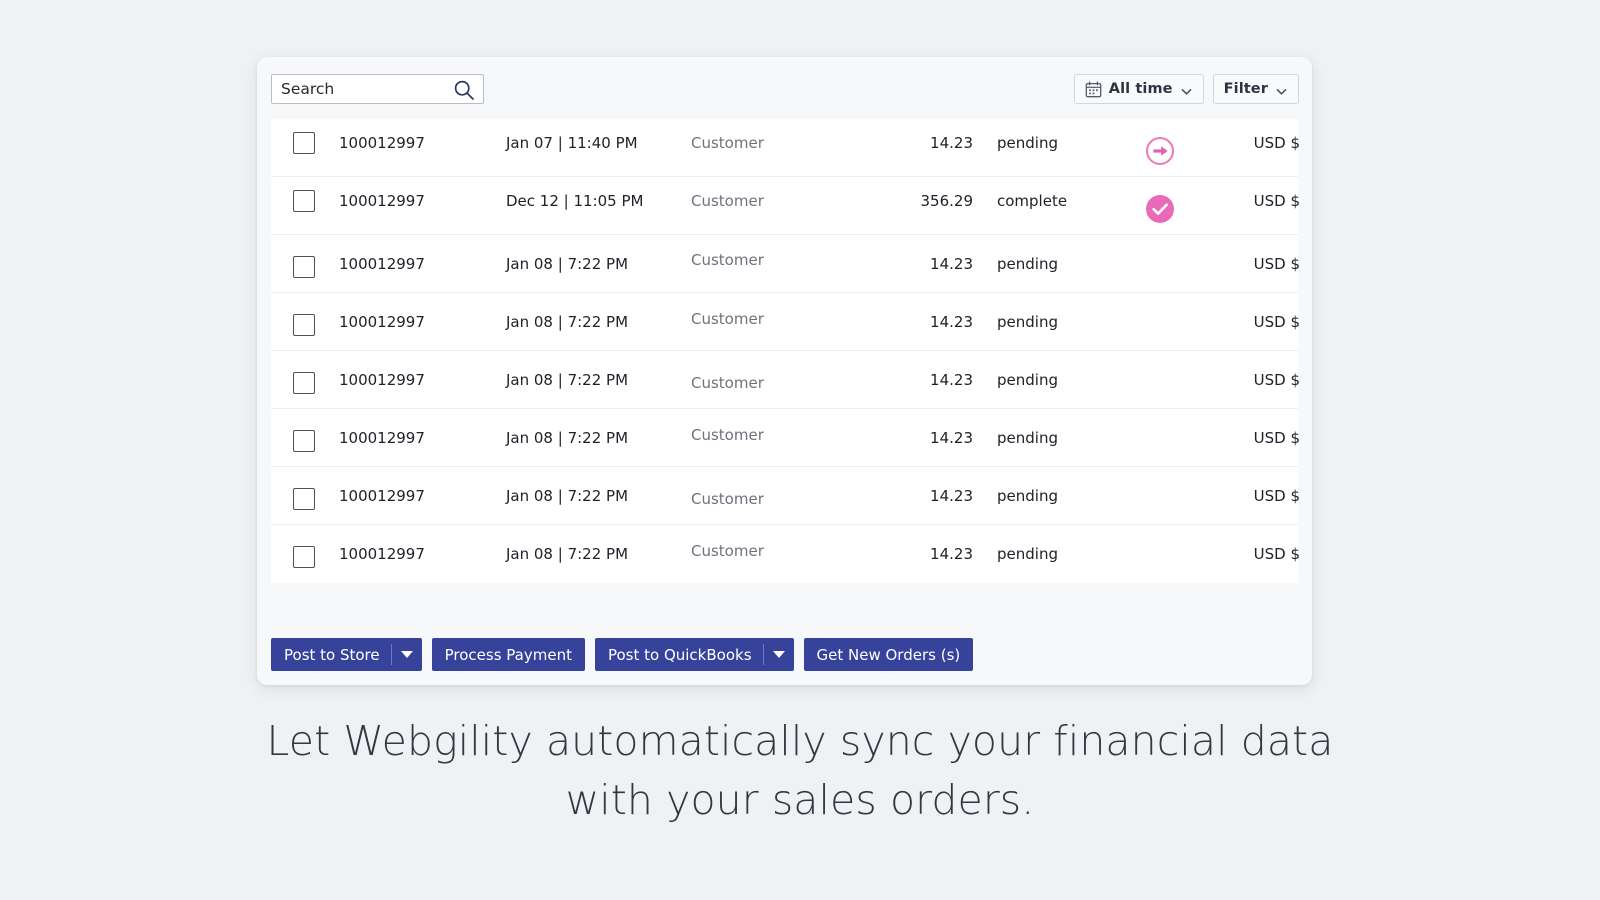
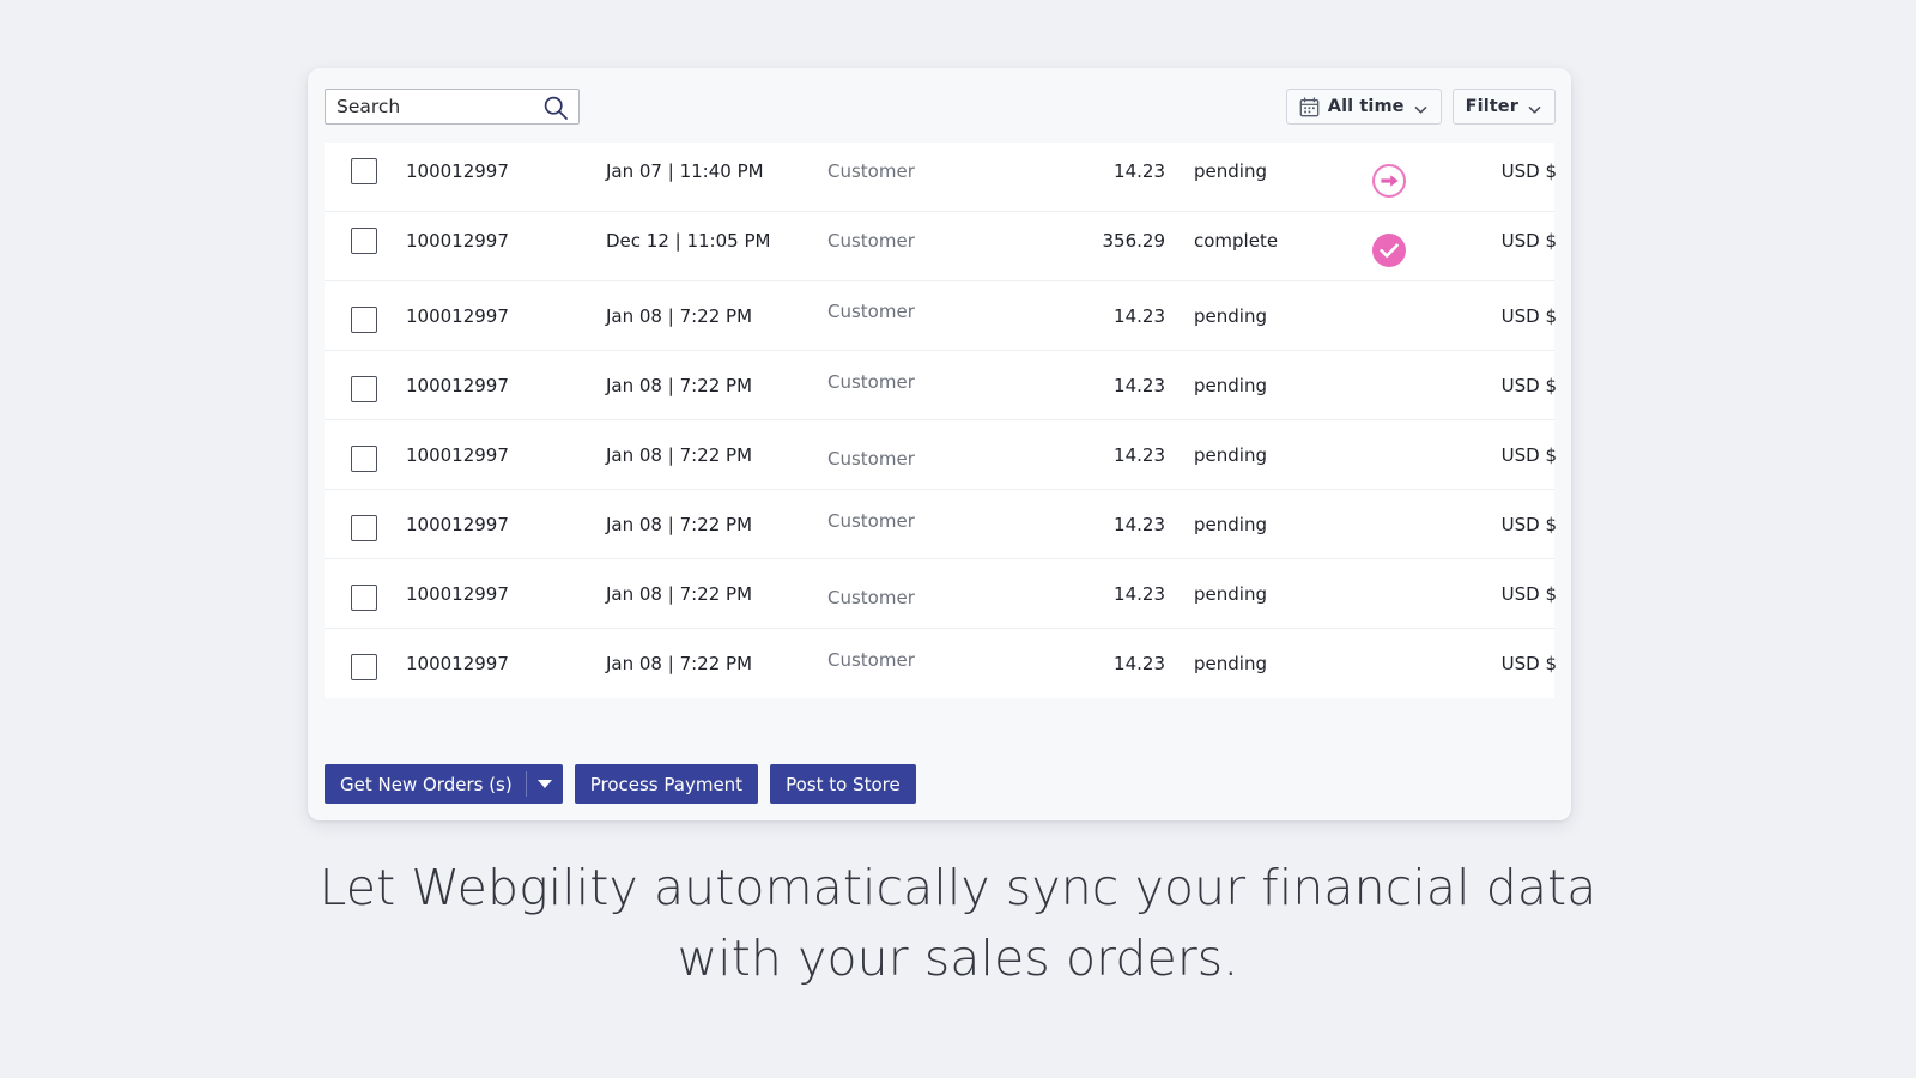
  Search
  All time
  Filter
  100012997
  Jan 07 | 11:40 PM
  Customer
  14.23
  pending
  USD $
  100012997
  Dec 12 | 11:05 PM
  Customer
  356.29
  complete
  USD $
  100012997
  Jan 08 | 7:22 PM
  Customer
  14.23
  pending
  USD $
  100012997
  Jan 08 | 7:22 PM
  Customer
  14.23
  pending
  USD $
  100012997
  Jan 08 | 7:22 PM
  Customer
  14.23
  pending
  USD $
  100012997
  Jan 08 | 7:22 PM
  Customer
  14.23
  pending
  USD $
  100012997
  Jan 08 | 7:22 PM
  Customer
  14.23
  pending
  USD $
  100012997
  Jan 08 | 7:22 PM
  Customer
  14.23
  pending
  USD $
- Post to Store
+ Get New Orders (s)
  Process Payment
- Post to QuickBooks
- Get New Orders (s)
+ Post to Store
  Let Webgility automatically sync your financial data
  with your sales orders.
